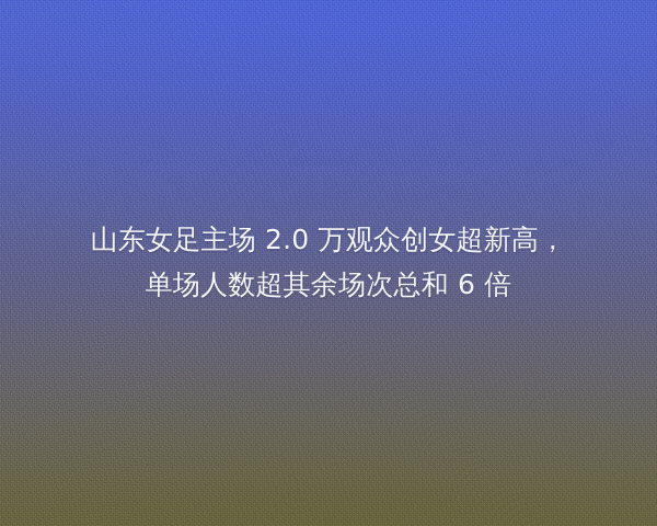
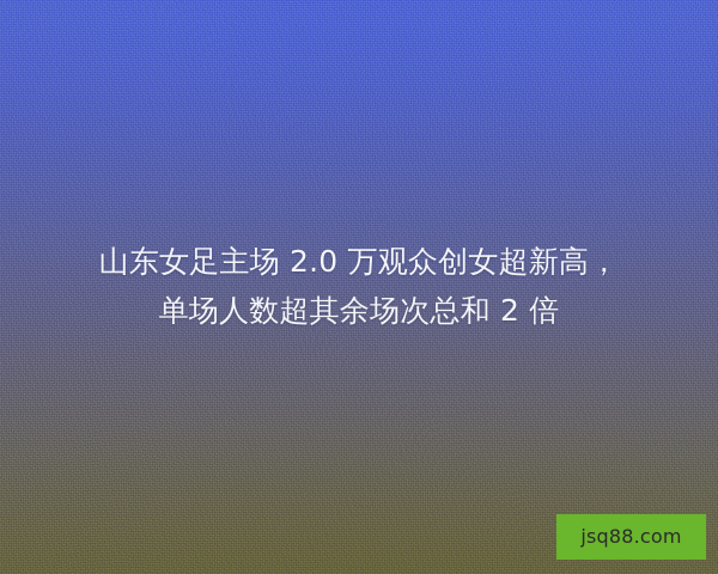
  山东女足主场 2.0 万观众创女超新高，
- 单场人数超其余场次总和 6 倍
+ 单场人数超其余场次总和 2 倍
+ jsq88.com
